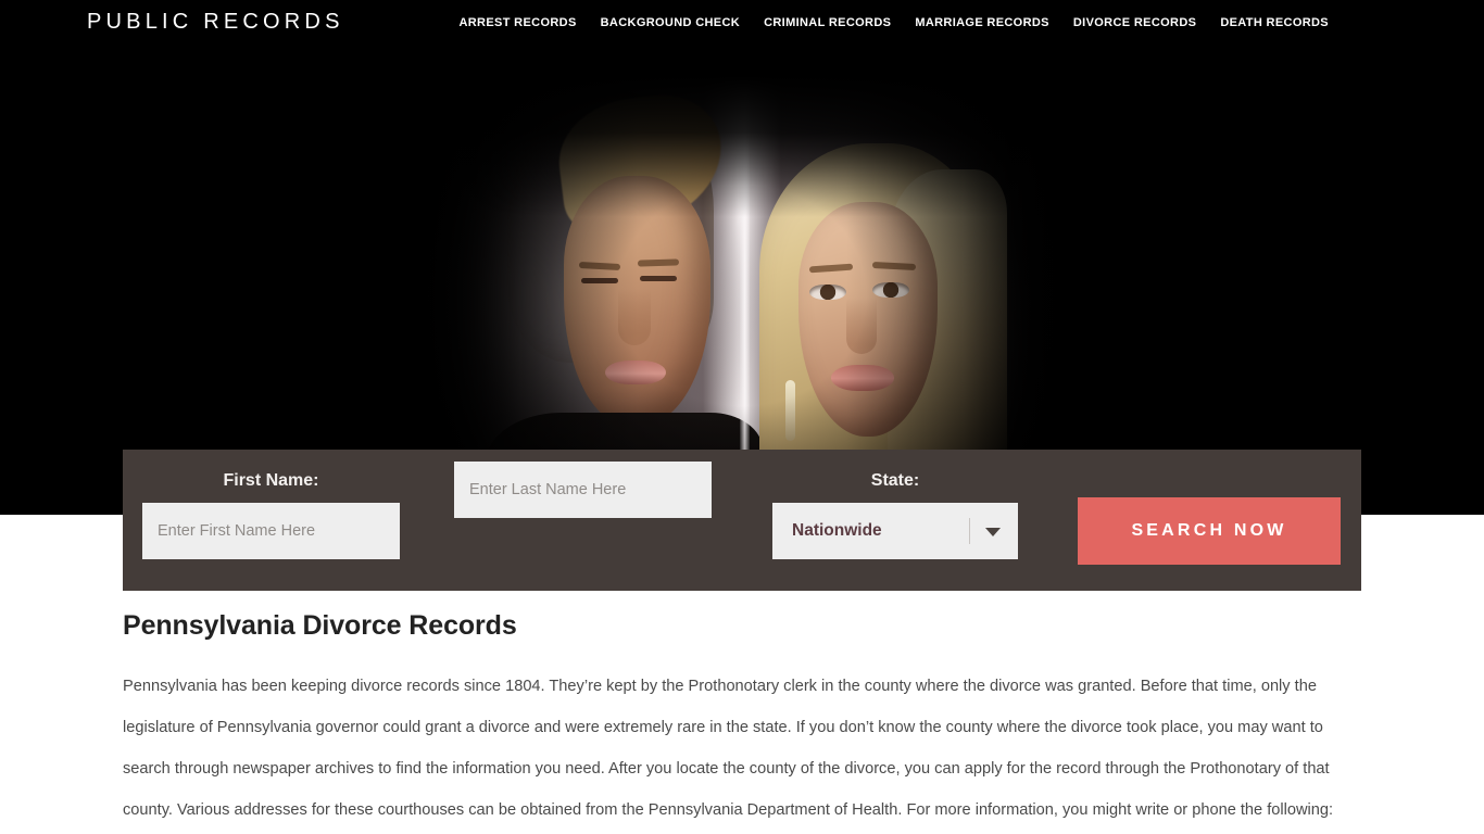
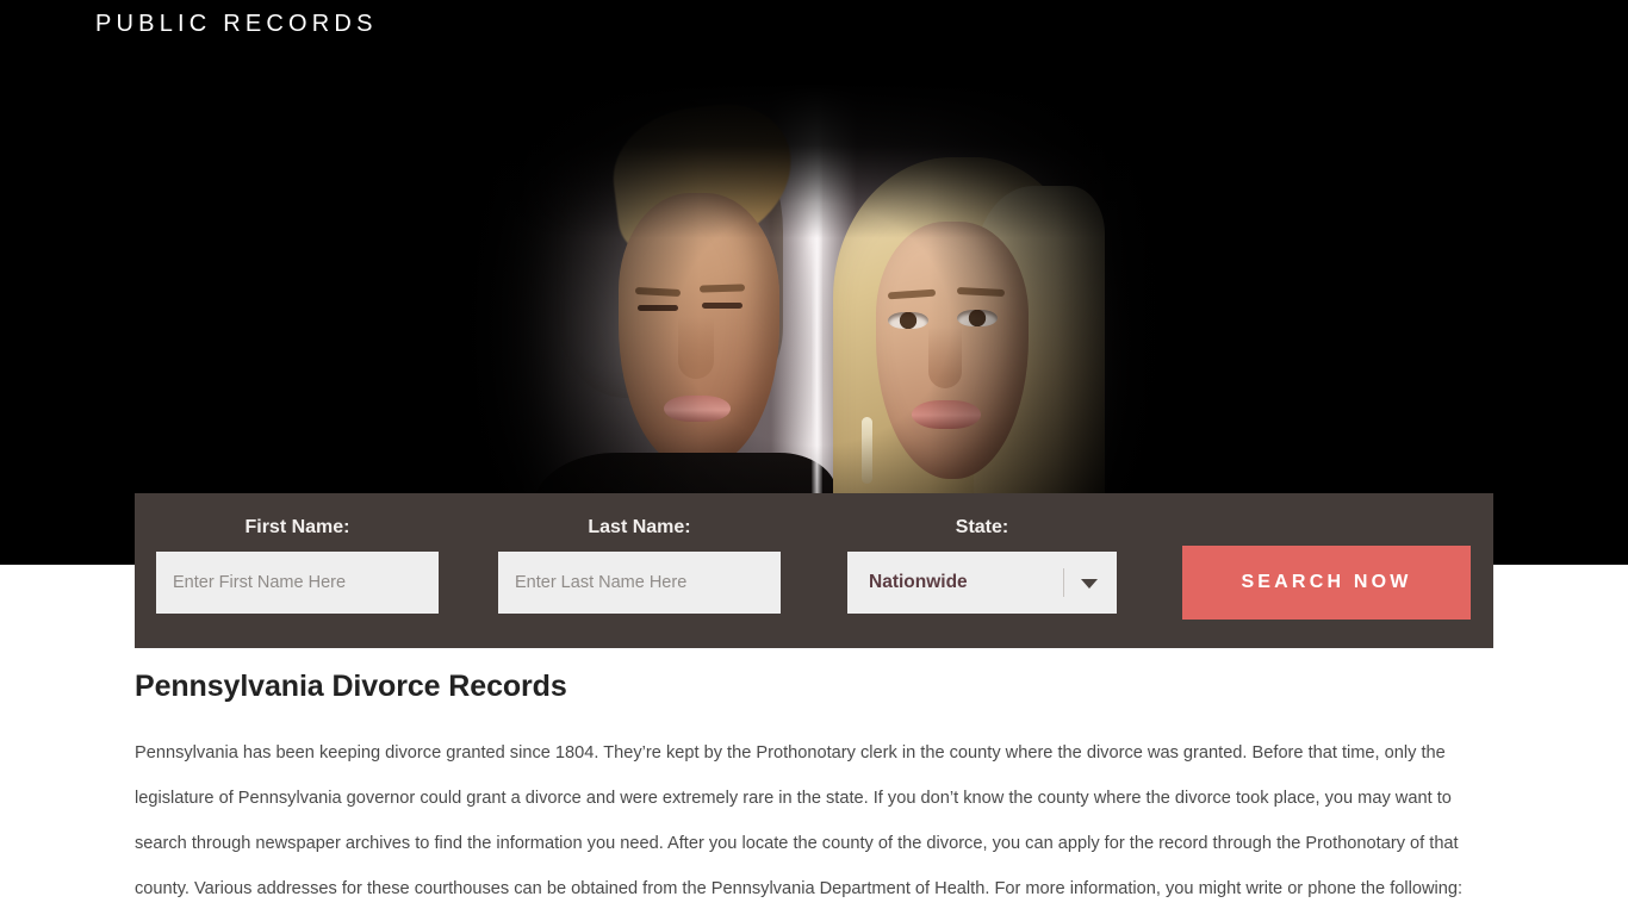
  PUBLIC RECORDS
- ARREST RECORDS
- BACKGROUND CHECK
- CRIMINAL RECORDS
- MARRIAGE RECORDS
- DIVORCE RECORDS
- DEATH RECORDS
  First Name:
  Enter First Name Here
+ Last Name:
  Enter Last Name Here
  State:
  Nationwide
  SEARCH NOW
  Pennsylvania Divorce Records
- Pennsylvania has been keeping divorce records since 1804. They’re kept by the Prothonotary clerk in the county where the divorce was granted. Before that time, only the legislature of Pennsylvania governor could grant a divorce and were extremely rare in the state. If you don’t know the county where the divorce took place, you may want to search through newspaper archives to find the information you need. After you locate the county of the divorce, you can apply for the record through the Prothonotary of that county. Various addresses for these courthouses can be obtained from the Pennsylvania Department of Health. For more information, you might write or phone the following:
+ Pennsylvania has been keeping divorce granted since 1804. They’re kept by the Prothonotary clerk in the county where the divorce was granted. Before that time, only the legislature of Pennsylvania governor could grant a divorce and were extremely rare in the state. If you don’t know the county where the divorce took place, you may want to search through newspaper archives to find the information you need. After you locate the county of the divorce, you can apply for the record through the Prothonotary of that county. Various addresses for these courthouses can be obtained from the Pennsylvania Department of Health. For more information, you might write or phone the following:
